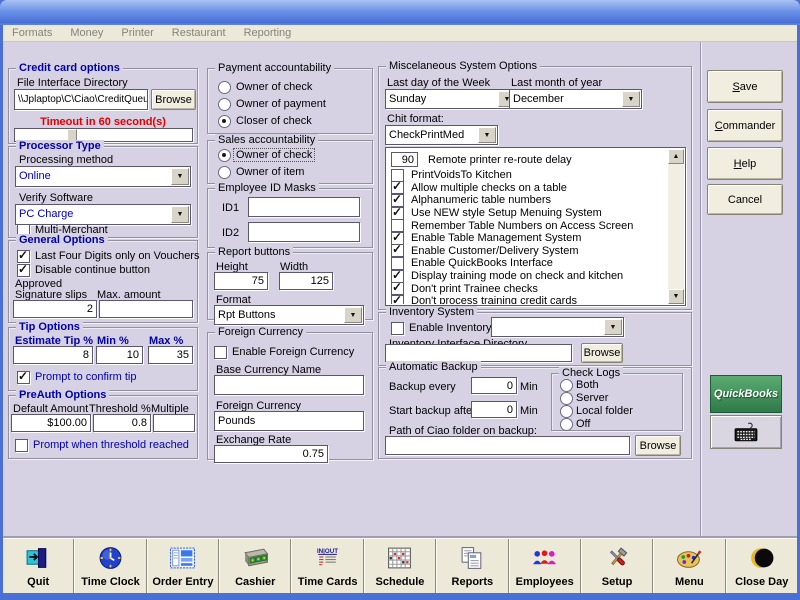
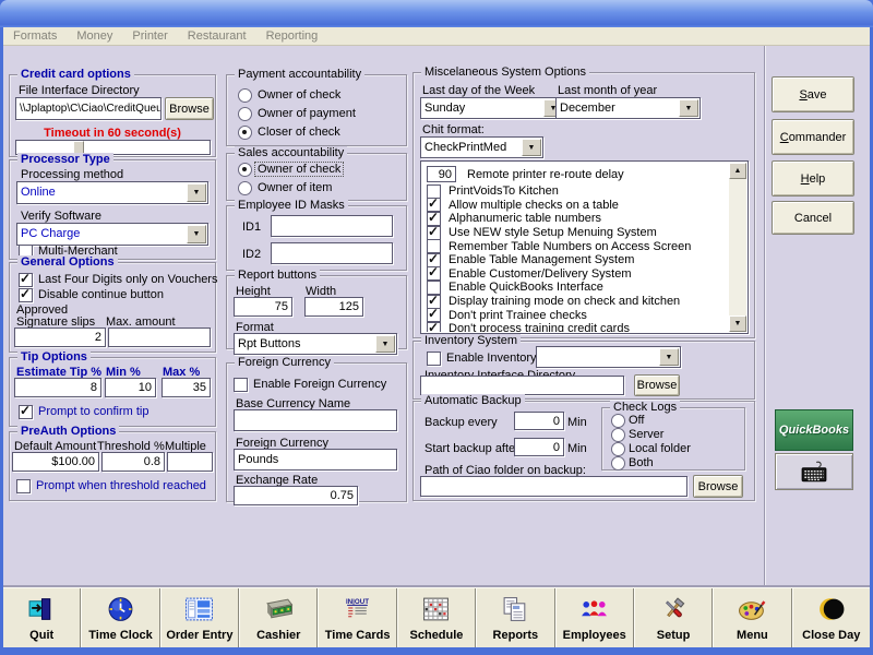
  Formats
  Money
  Printer
  Restaurant
  Reporting
  Credit card options
  File Interface Directory
  \\Jplaptop\C\Ciao\CreditQueu
  Browse
  Timeout in 60 second(s)
  Processor Type
  Processing method
  Online
  Verify Software
  PC Charge
  Multi-Merchant
  General Options
  Last Four Digits only on Vouchers
  Disable continue button
  Approved
  Signature slips
  Max. amount
  2
  Tip Options
  Estimate Tip %
  Min %
  Max %
  8
  10
  35
  Prompt to confirm tip
  PreAuth Options
  Default Amount
  Threshold %
  Multiple
  $100.00
  0.8
  Prompt when threshold reached
  Payment accountability
  Owner of check
  Owner of payment
  Closer of check
  Sales accountability
  Owner of check
  Owner of item
  Employee ID Masks
  ID1
  ID2
  Report buttons
  Height
  Width
  75
  125
  Format
  Rpt Buttons
  Foreign Currency
  Enable Foreign Currency
  Base Currency Name
  Foreign Currency
  Pounds
  Exchange Rate
  0.75
  Miscelaneous System Options
  Last day of the Week
  Sunday
  Last month of year
  December
  Chit format:
  CheckPrintMed
  90
  Remote printer re-route delay
  PrintVoidsTo Kitchen
  Allow multiple checks on a table
  Alphanumeric table numbers
  Use NEW style Setup Menuing System
  Remember Table Numbers on Access Screen
  Enable Table Management System
  Enable Customer/Delivery System
  Enable QuickBooks Interface
  Display training mode on check and kitchen
  Don't print Trainee checks
  Don't process training credit cards
  Inventory System
  Enable Inventory
  Browse
  Automatic Backup
  Backup every
  0
  Min
  Start backup afte
  0
  Min
  Path of Ciao folder on backup:
  Browse
  Check Logs
- Both
+ Off
  Server
  Local folder
- Off
+ Both
  Save
  Commander
  Help
  Cancel
  QuickBooks
  Quit
  Time Clock
  Order Entry
  Cashier
  Time Cards
  Schedule
  Reports
  Employees
  Setup
  Menu
  Close Day
